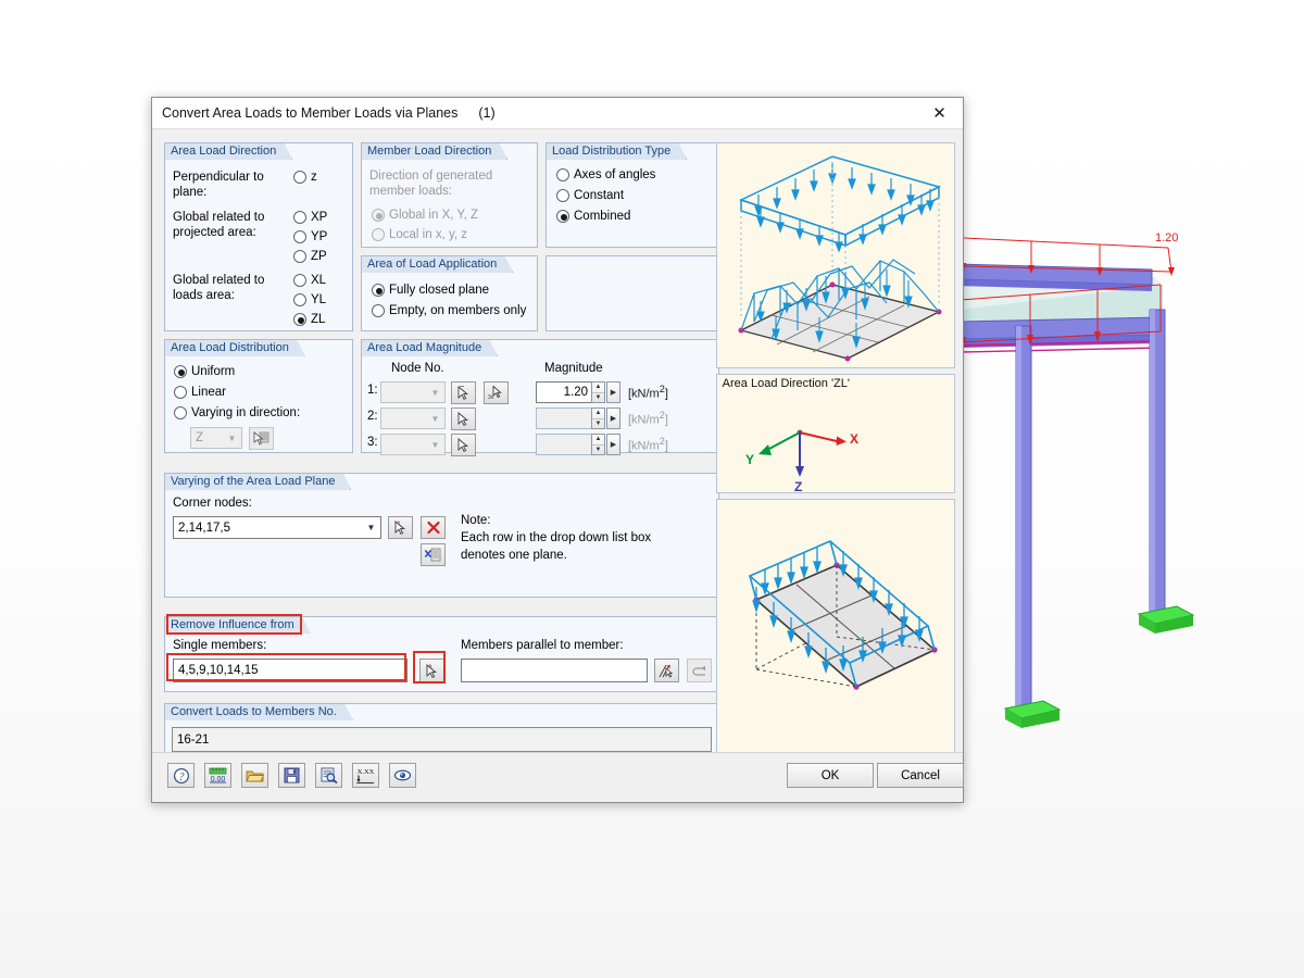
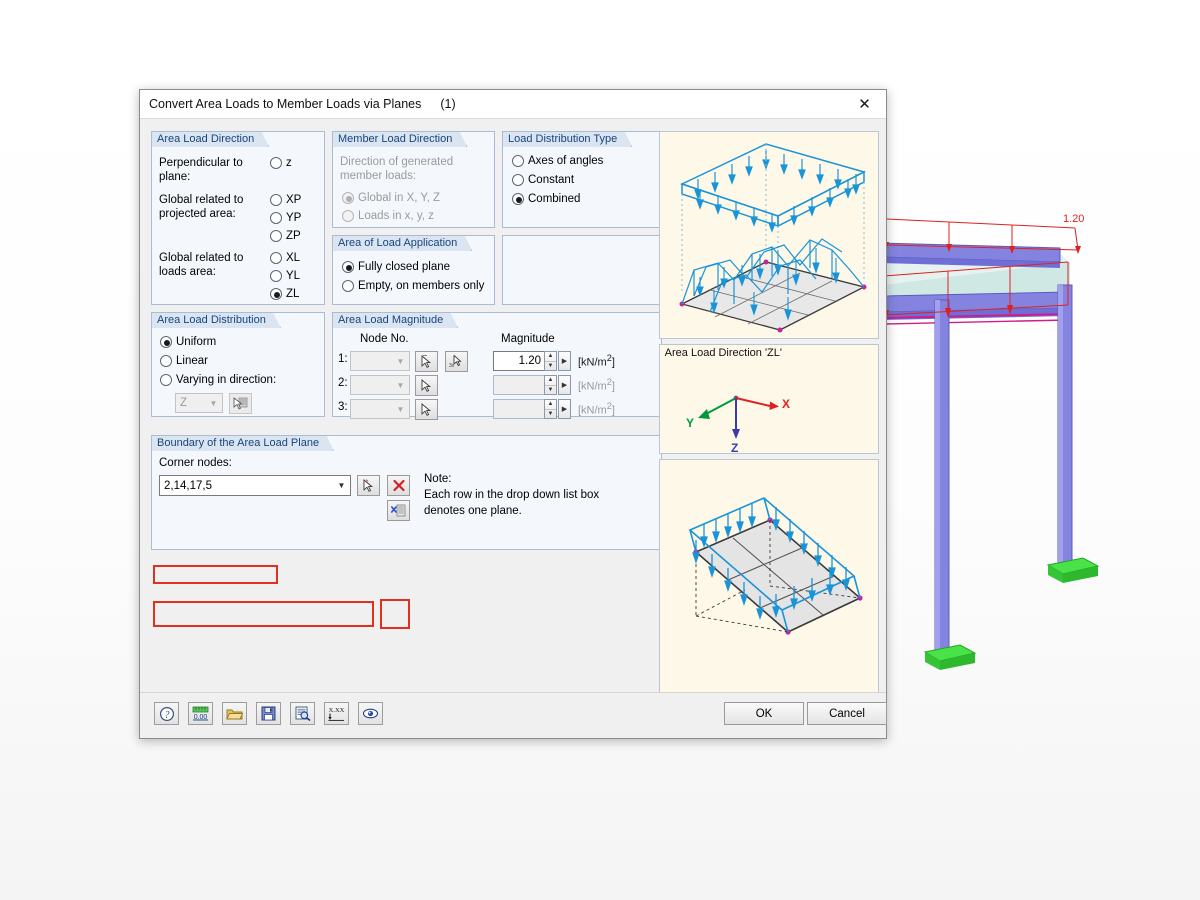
  1.20
  Convert Area Loads to Member Loads via Planes
  (1)
  ✕
  Area Load Direction
  Perpendicular to plane:
  Global related to projected area:
  Global related to loads area:
  z
  XP
  YP
  ZP
  XL
  YL
  ZL
  Member Load Direction
  Direction of generated member loads:
  Global in X, Y, Z
- Local in x, y, z
+ Loads in x, y, z
  Area of Load Application
  Fully closed plane
  Empty, on members only
  Load Distribution Type
  Axes of angles
  Constant
  Combined
  Area Load Distribution
  Uniform
  Linear
  Varying in direction:
  Z
  ▼
  Area Load Magnitude
  Node No.
  Magnitude
  1:
  ▼
  1.20
  [kN/m2]
  2:
  ▼
  [kN/m2]
  3:
  ▼
  [kN/m2]
- Varying of the Area Load Plane
+ Boundary of the Area Load Plane
  Corner nodes:
  2,14,17,5
  ▼
  Note:
  Each row in the drop down list box
  denotes one plane.
- Remove Influence from
- Single members:
- 4,5,9,10,14,15
- Members parallel to member:
- Convert Loads to Members No.
- 16-21
  Area Load Direction 'ZL'
  X
  Y
  Z
  ?
  OK
  Cancel
